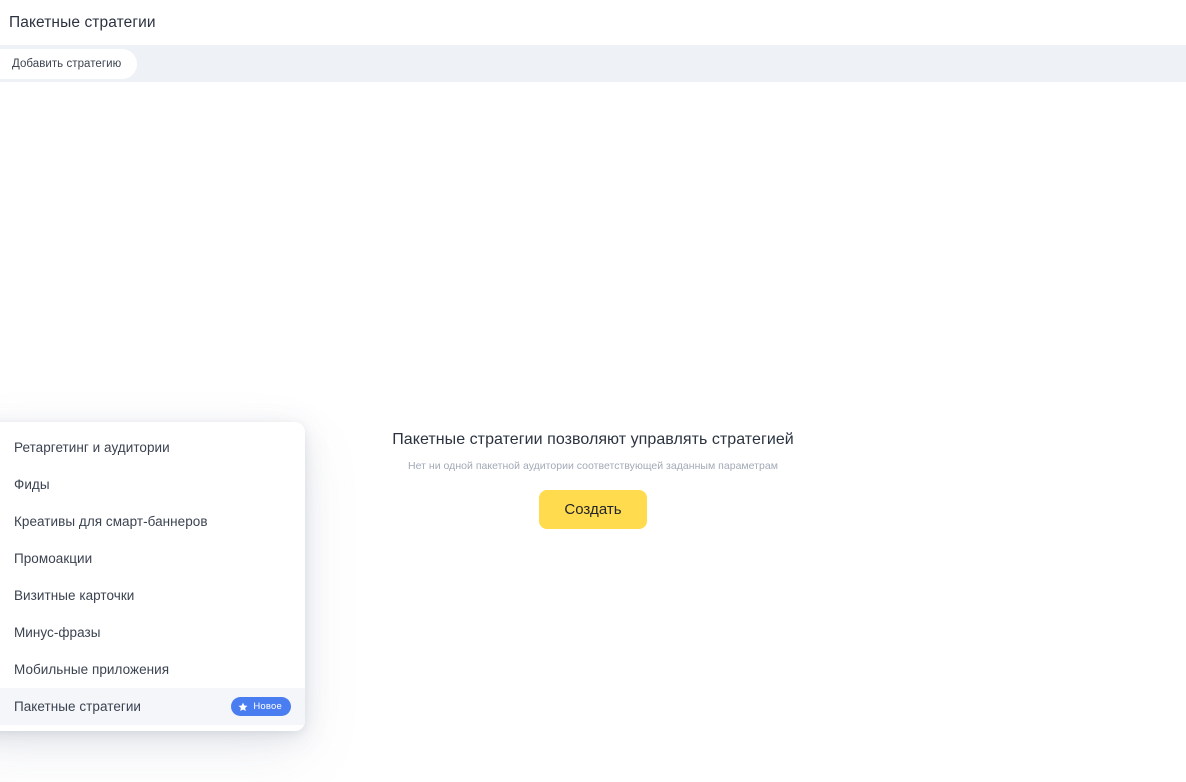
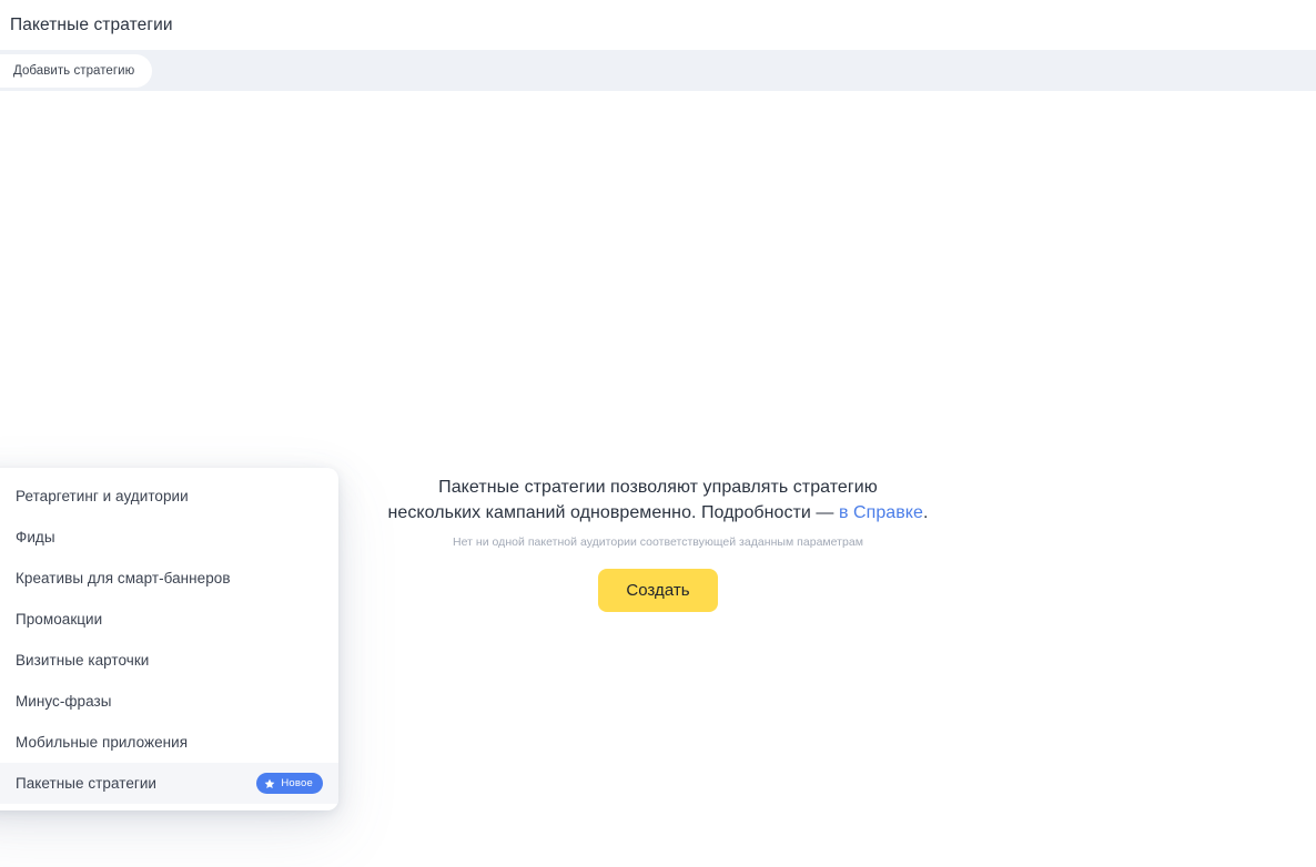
  Пакетные стратегии
  Добавить стратегию
- Пакетные стратегии позволяют управлять стратегией
+ Пакетные стратегии позволяют управлять стратегию
+ нескольких кампаний одновременно. Подробности — в Справке.
  Нет ни одной пакетной аудитории соответствующей заданным параметрам
  Создать
  Ретаргетинг и аудитории
  Фиды
  Креативы для смарт-баннеров
  Промоакции
  Визитные карточки
  Минус-фразы
  Мобильные приложения
  Пакетные стратегии
  Новое
